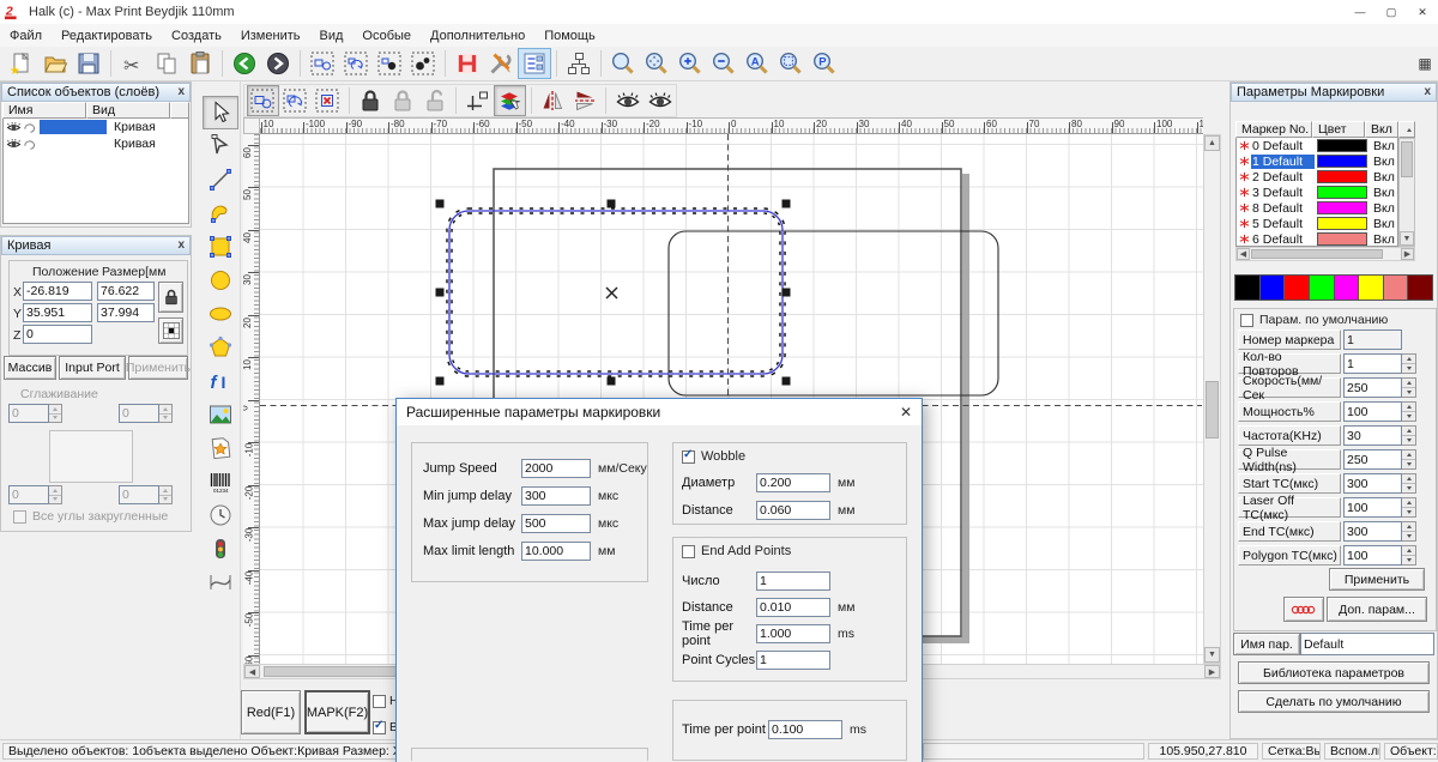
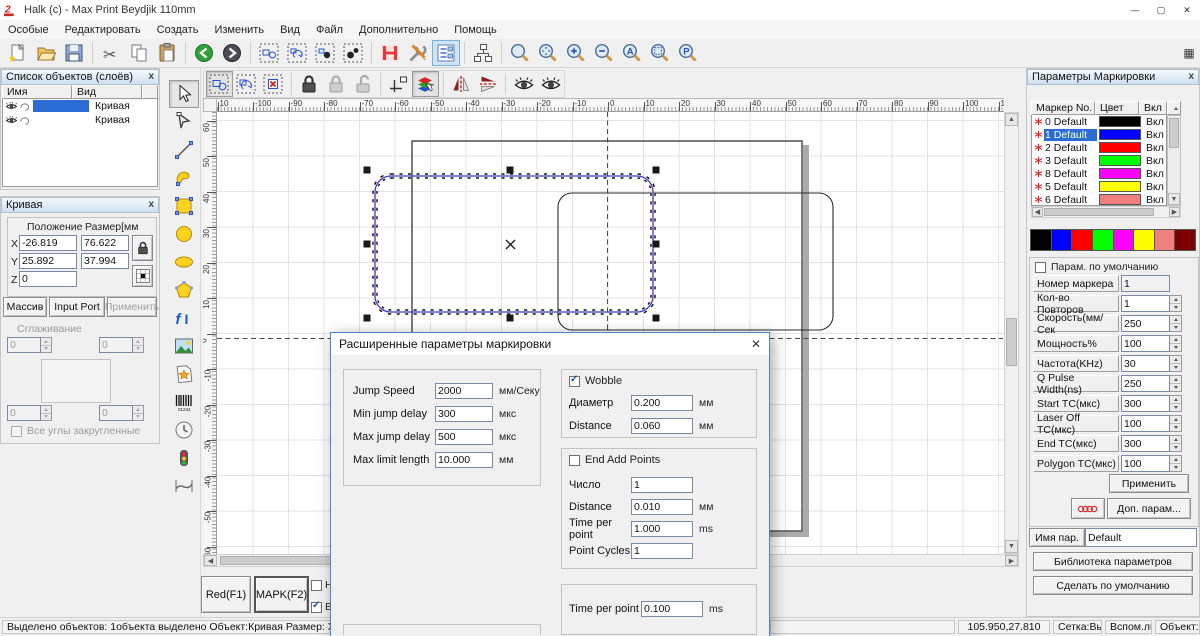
  2
  Halk (c) - Max Print Beydjik 110mm
  —
  ▢
  ✕
- Файл
+ Особые
  Редактировать
  Создать
  Изменить
  Вид
- Особые
+ Файл
  Дополнительно
  Помощь
  ★
  ✂
  A
  P
  ▦
  Список объектов (слоёв)
  x
  Имя
  Вид
  Кривая
  Кривая
  Кривая
  x
  Положение
  Размер[мм
  X
  -26.819
  76.622
  Y
- 35.951
+ 25.892
  37.994
  Z
  0
  Массив
  Input Port
  Применить
  Сглаживание
  0
  0
  0
  0
  Все углы закругленные
  f
  I
  10
  -100
  -90
  -80
  -70
  -60
  -50
  -40
  -30
  -20
  -10
  0
  10
  20
  30
  40
  50
  60
  70
  80
  90
  100
  Red(F1)
  MAPK(F2)
  Н
  В
  Параметры Маркировки
  x
  Маркер No.
  Цвет
  Вкл
  0 Default
  Вкл
  1 Default
  Вкл
  2 Default
  Вкл
  3 Default
  Вкл
  8 Default
  Вкл
  5 Default
  Вкл
  6 Default
  Вкл
  Парам. по умолчанию
  Номер маркера
  1
  Кол-во Повторов
  1
  Скорость(мм/Сек
  250
  Мощность%
  100
  Частота(KHz)
  30
  Q Pulse Width(ns)
  250
  Start TC(мкс)
  300
  Laser Off TC(мкс)
  100
  End TC(мкс)
  300
  Polygon TC(мкс)
  100
  Применить
  Доп. парам...
  Имя пар.
  Default
  Библиотека параметров
  Сделать по умолчанию
  Выделено объектов: 1объекта выделено Объект:Кривая Размер:
  105.950,27.810
  Сетка:Вы
  Вспом.л
  Объект:
  Расширенные параметры маркировки
  ✕
  Jump Speed
  2000
  мм/Секу
  Min jump delay
  300
  мкс
  Max jump delay
  500
  мкс
  Max limit length
  10.000
  мм
  Wobble
  Диаметр
  0.200
  мм
  Distance
  0.060
  мм
  End Add Points
  Число
  1
  Distance
  0.010
  мм
  Time per point
  1.000
  ms
  Point Cycles
  1
  Time per point
  0.100
  ms
